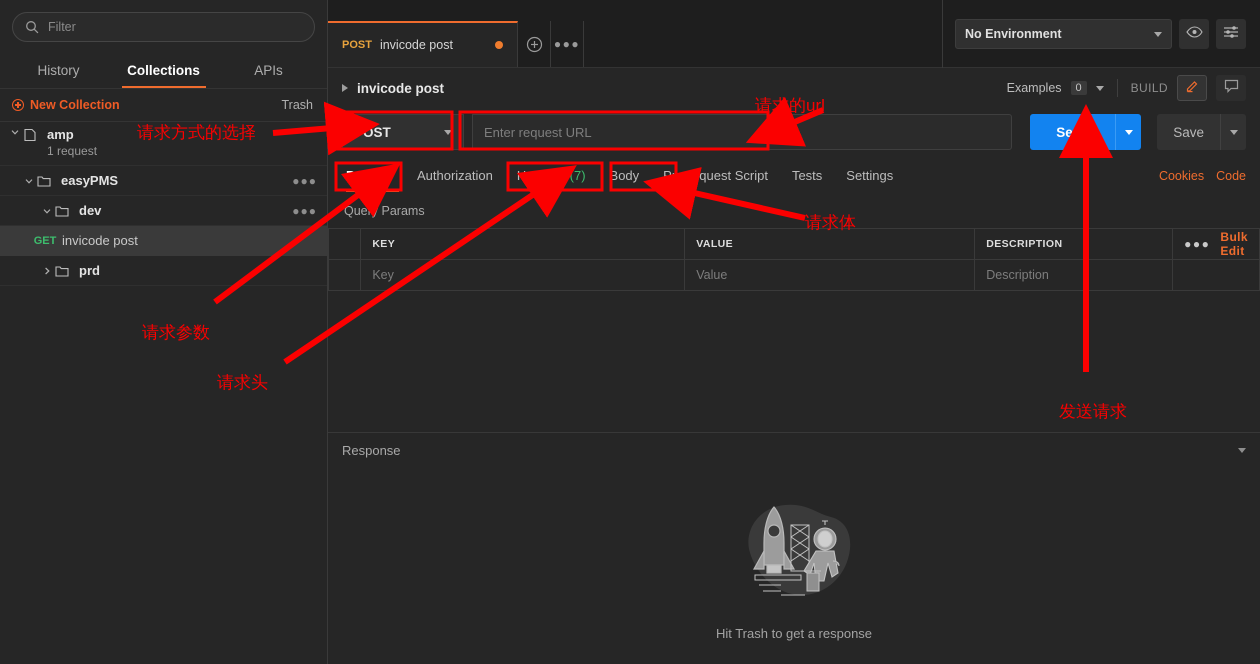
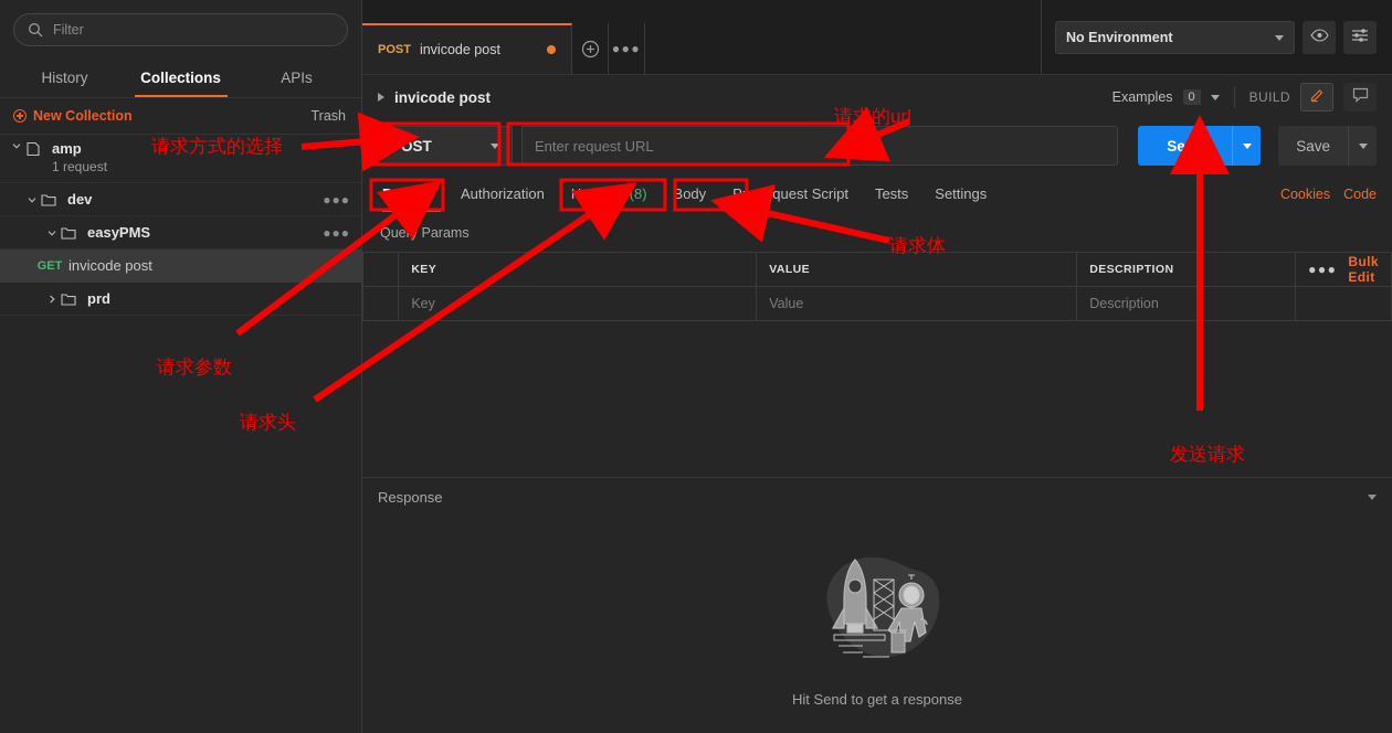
  Filter
  History
  Collections
  APIs
  New Collection
  Trash
  amp
  1 request
- easyPMS
+ dev
  ●●●
- dev
+ easyPMS
  ●●●
  GET
  invicode post
  prd
  POST
  invicode post
  ●●●
  No Environment
  invicode post
  Examples
  0
  BUILD
  POST
  Enter request URL
  Send
  Save
  Params
  Authorization
- Headers (7)
+ Headers (8)
  Body
  Pre-request Script
  Tests
  Settings
  Cookies
  Code
  Query Params
  	KEY	VALUE	DESCRIPTION	●●● Bulk Edit
  	Key	Value	Description
  Response
- Hit Trash to get a response
+ Hit Send to get a response
  请求方式的选择
  请求的url
  请求体
  请求参数
  请求头
  发送请求
